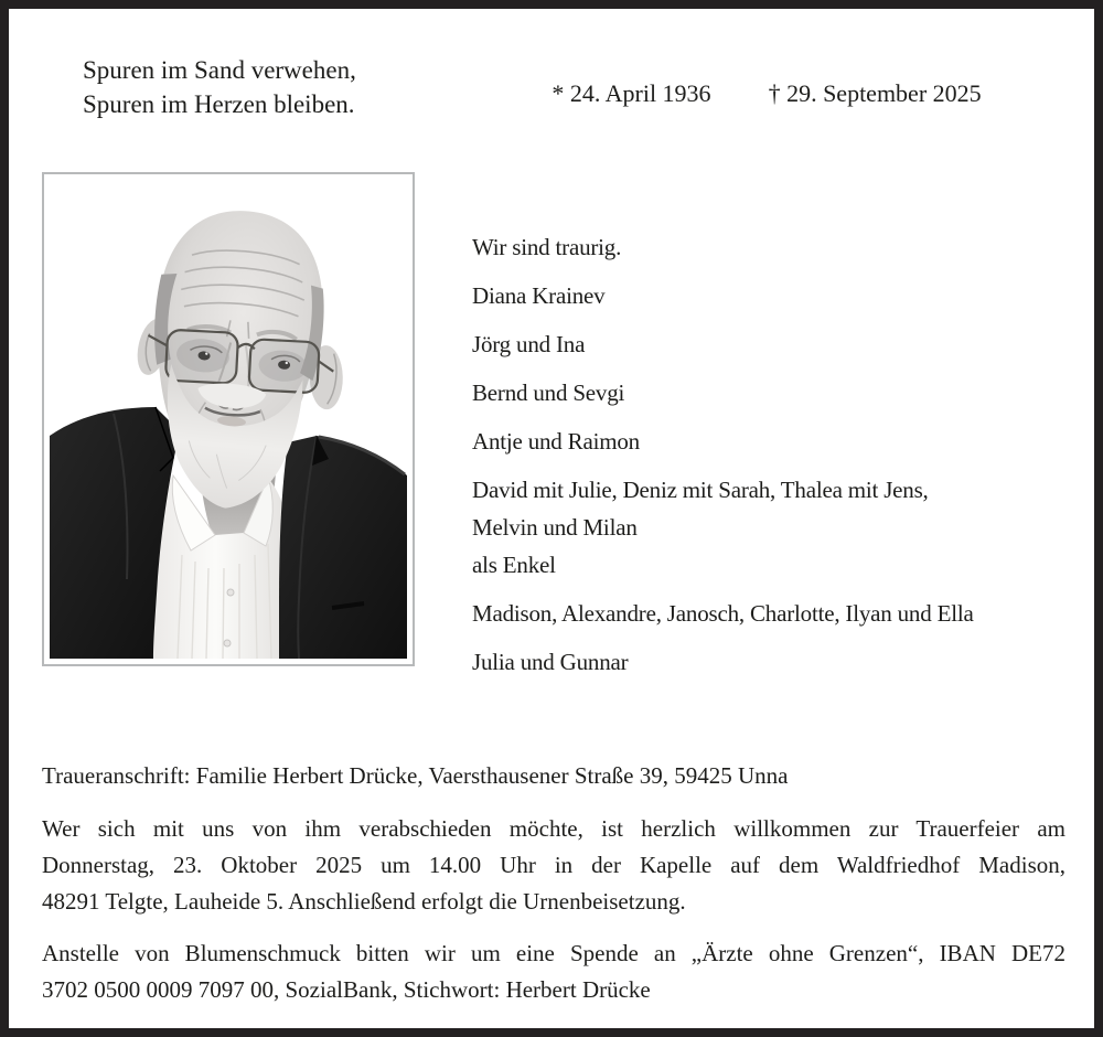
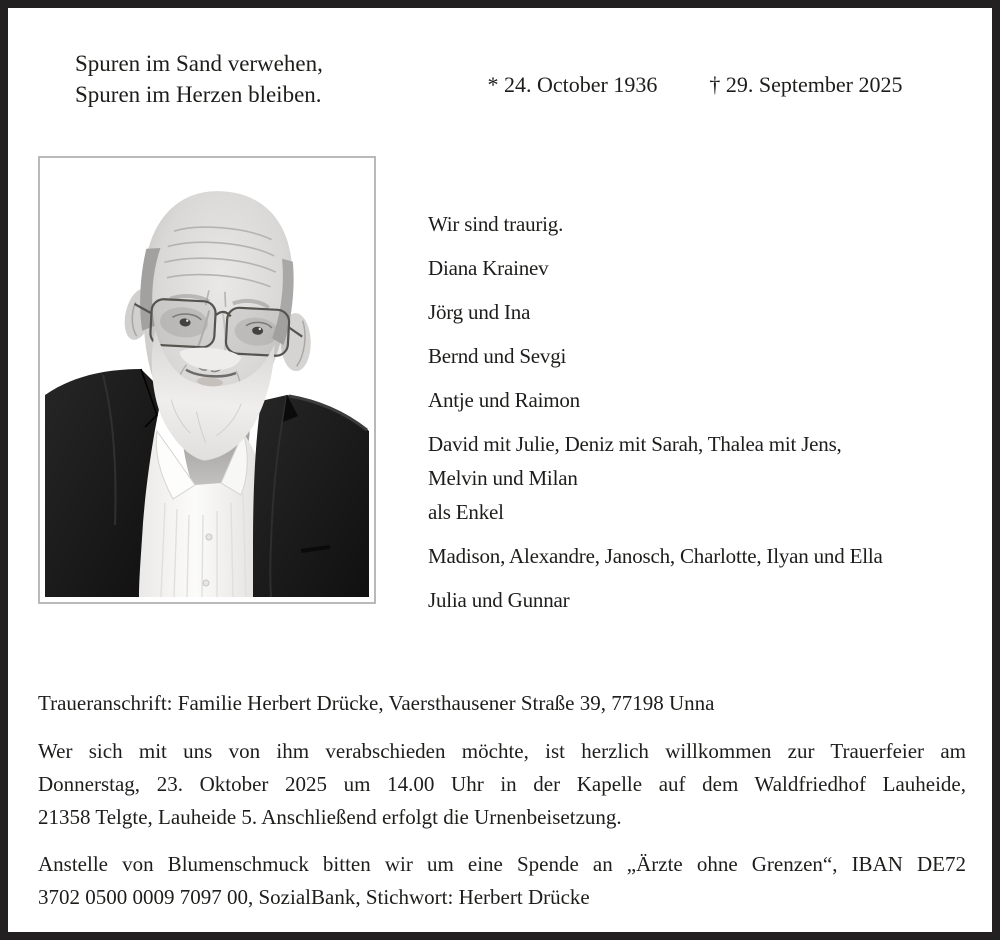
  Spuren im Sand verwehen,
  Spuren im Herzen bleiben.
- * 24. April 1936
+ * 24. October 1936
  † 29. September 2025
  Wir sind traurig.
  Diana Krainev
  Jörg und Ina
  Bernd und Sevgi
  Antje und Raimon
  David mit Julie, Deniz mit Sarah, Thalea mit Jens,
  Melvin und Milan
  als Enkel
  Madison, Alexandre, Janosch, Charlotte, Ilyan und Ella
  Julia und Gunnar
- Traueranschrift: Familie Herbert Drücke, Vaersthausener Straße 39, 59425 Unna
+ Traueranschrift: Familie Herbert Drücke, Vaersthausener Straße 39, 77198 Unna
  Wer sich mit uns von ihm verabschieden möchte, ist herzlich willkommen zur Trauerfeier am
- Donnerstag, 23. Oktober 2025 um 14.00 Uhr in der Kapelle auf dem Waldfriedhof Madison,
+ Donnerstag, 23. Oktober 2025 um 14.00 Uhr in der Kapelle auf dem Waldfriedhof Lauheide,
- 48291 Telgte, Lauheide 5. Anschließend erfolgt die Urnenbeisetzung.
+ 21358 Telgte, Lauheide 5. Anschließend erfolgt die Urnenbeisetzung.
  Anstelle von Blumenschmuck bitten wir um eine Spende an „Ärzte ohne Grenzen“, IBAN DE72
  3702 0500 0009 7097 00, SozialBank, Stichwort: Herbert Drücke
